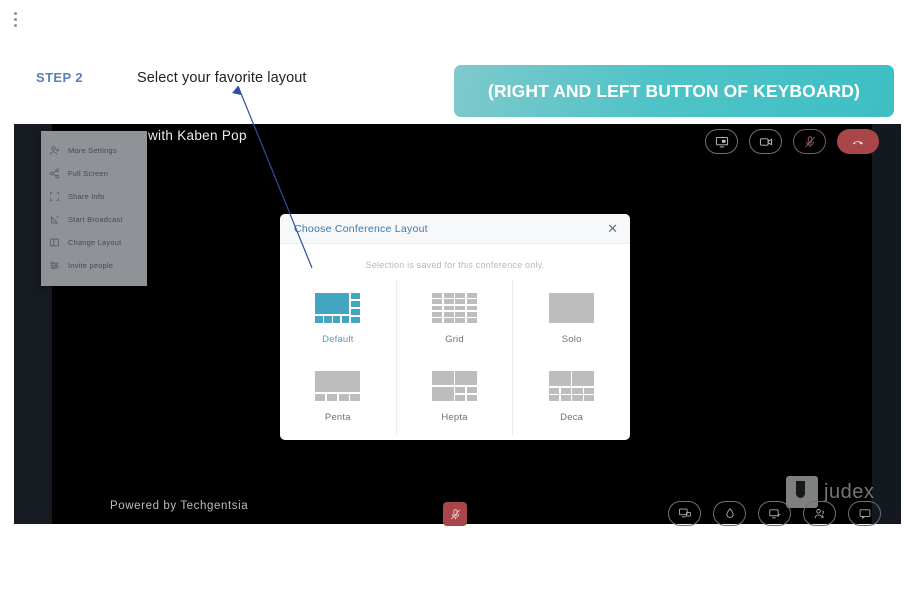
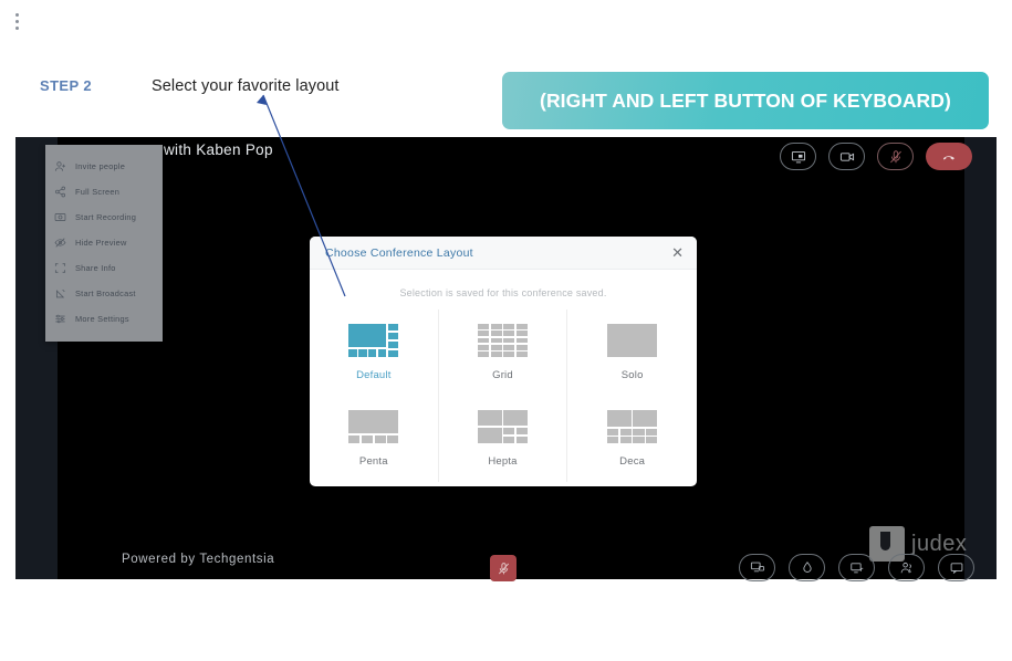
  STEP 2
  Select your favorite layout
  (RIGHT AND LEFT BUTTON OF KEYBOARD)
  with Kaben Pop
  Powered by Techgentsia
  judex
- More Settings
+ Invite people
  Full Screen
+ Start Recording
+ Hide Preview
  Share Info
  Start Broadcast
- Change Layout
- Invite people
+ More Settings
  Choose Conference Layout
  ✕
- Selection is saved for this conference only.
+ Selection is saved for this conference saved.
  Default
  Grid
  Solo
  Penta
  Hepta
  Deca
